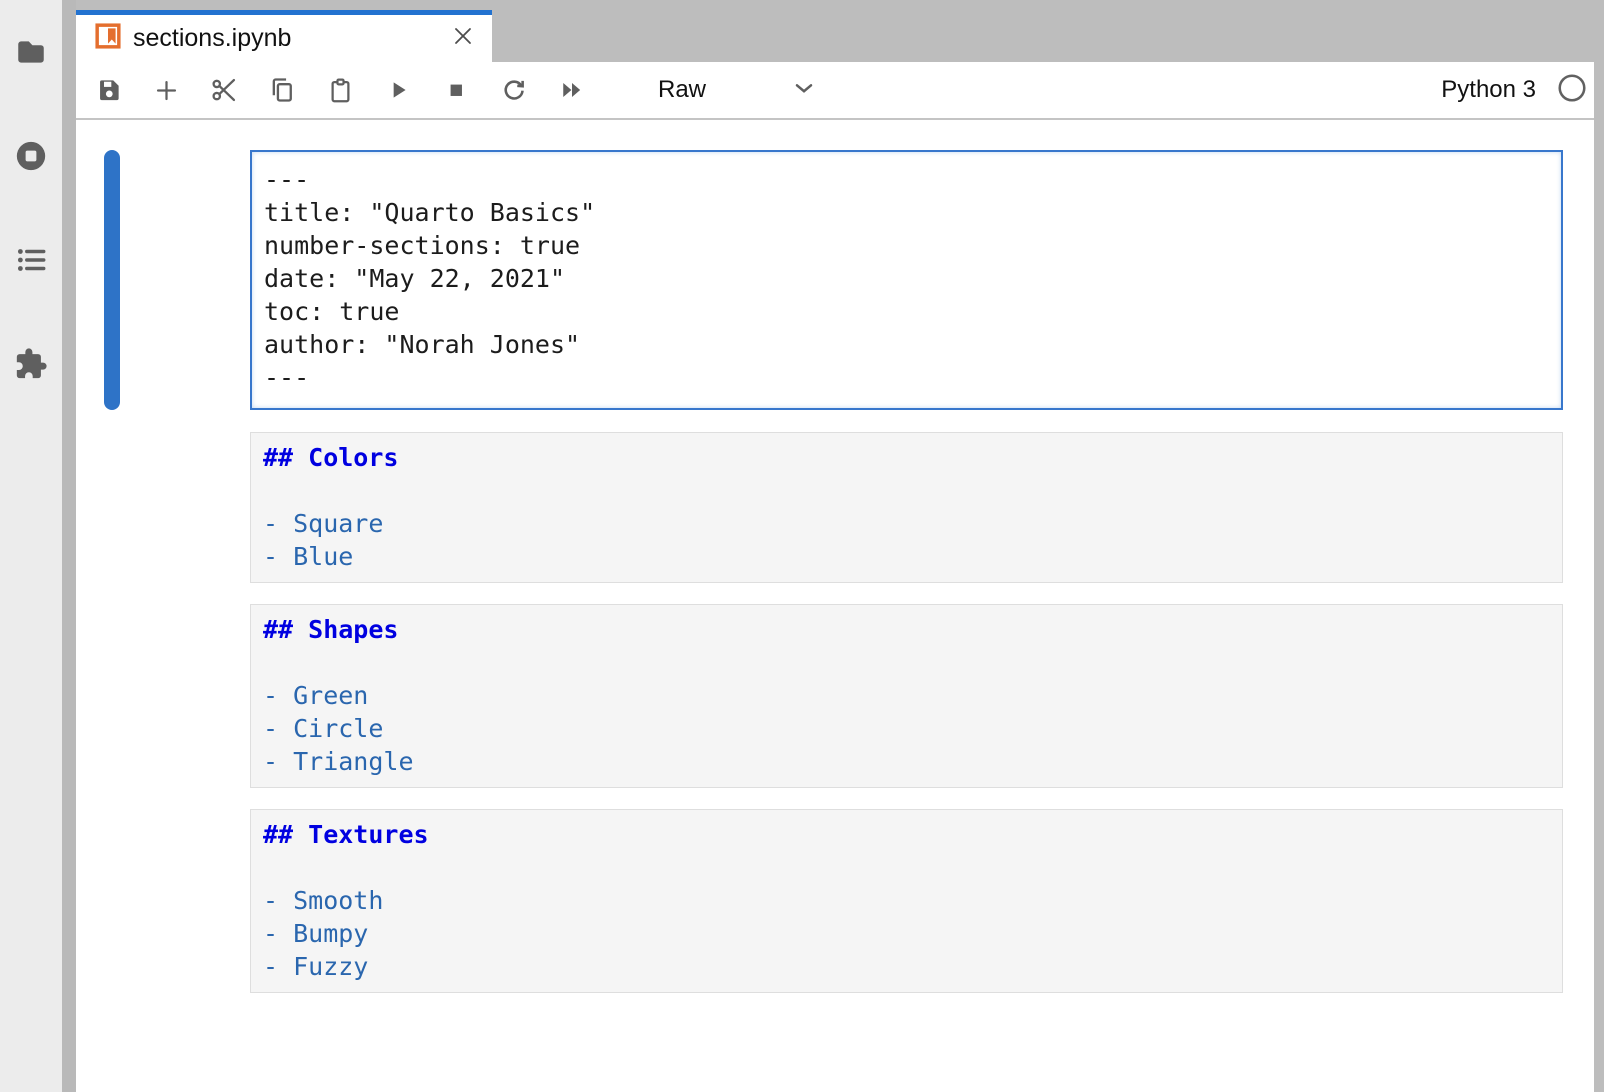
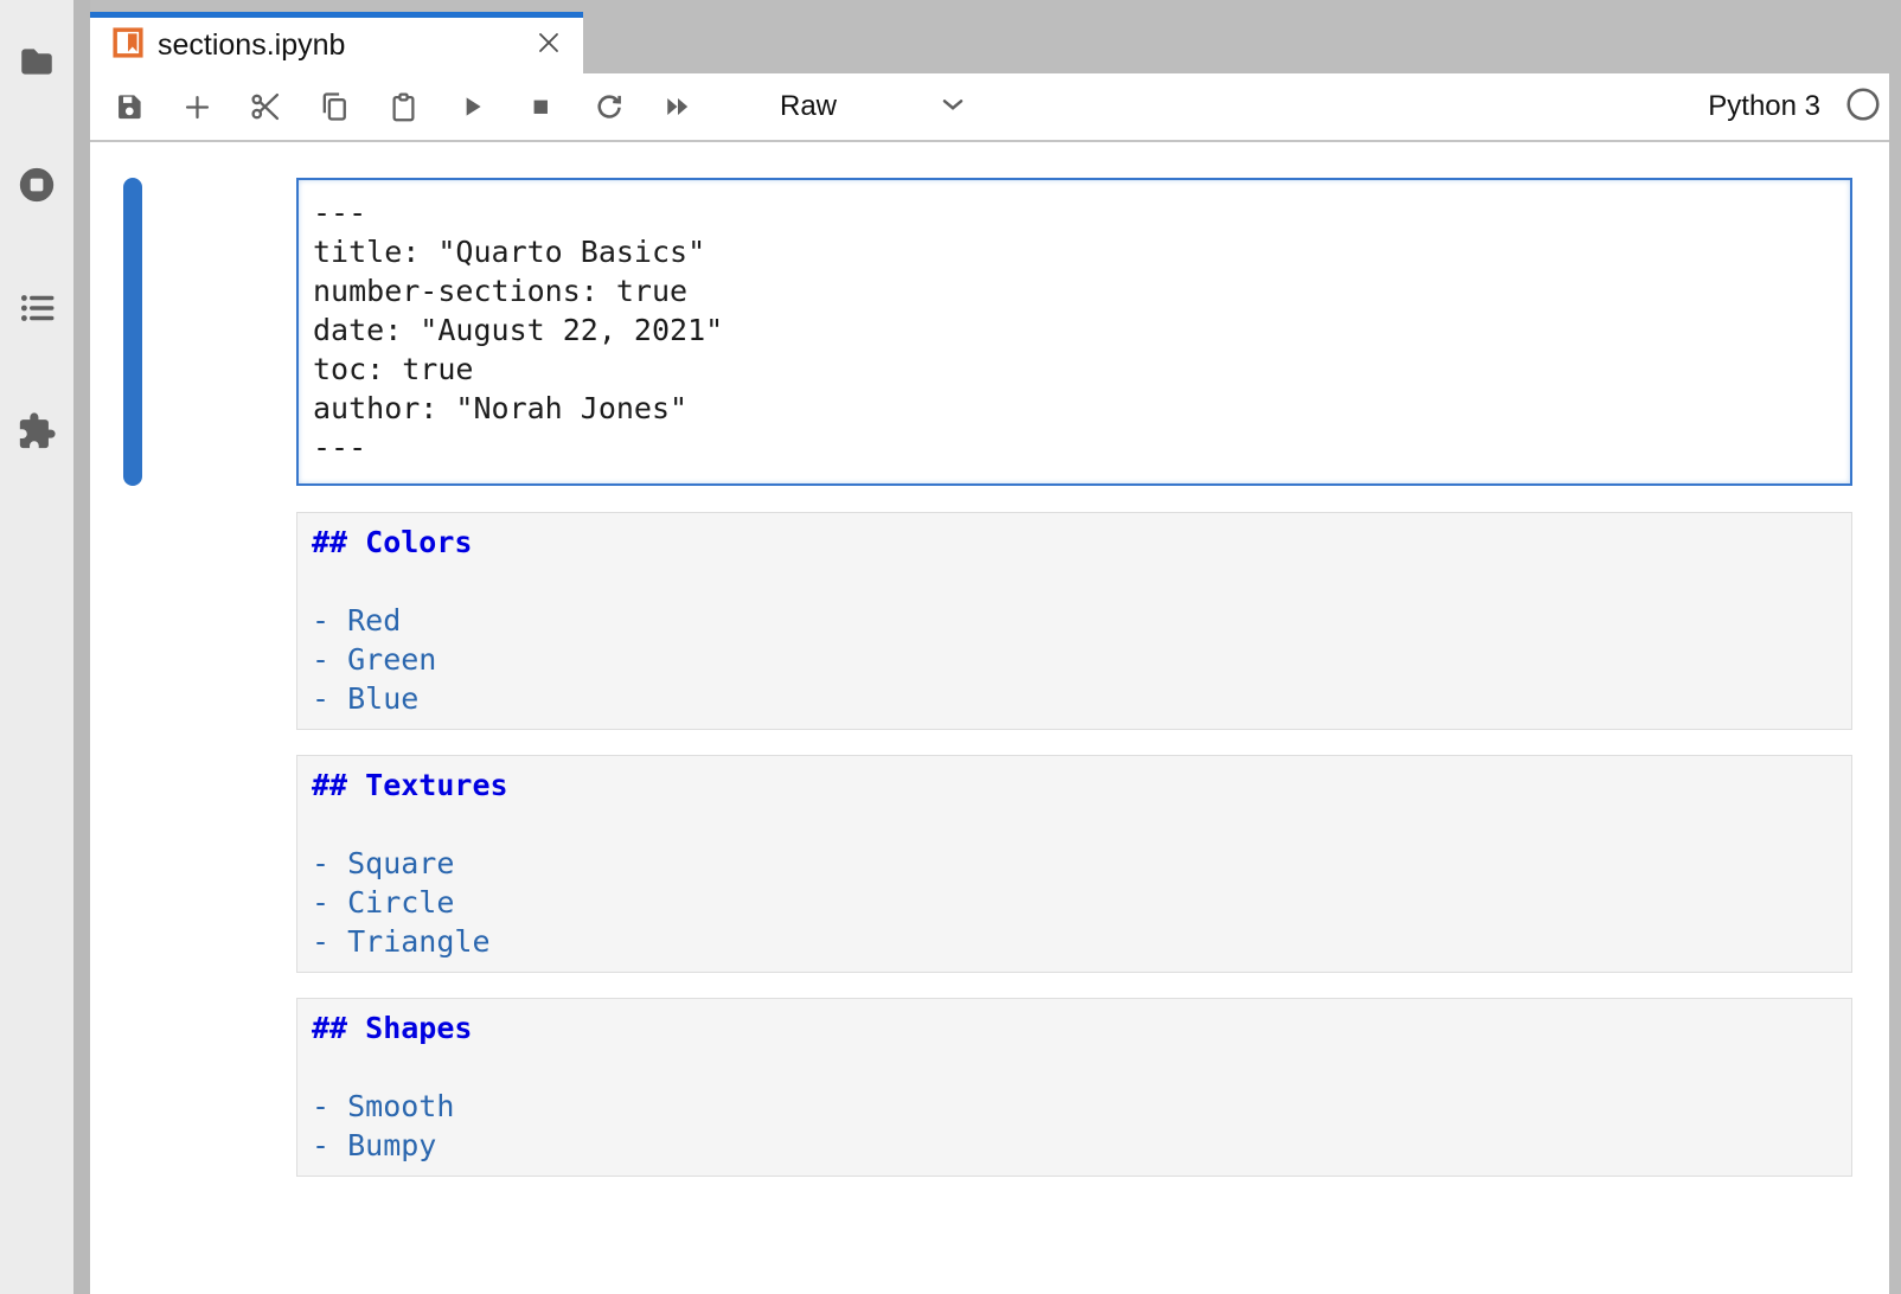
  sections.ipynb
  Raw
  Python 3
  ---
  title: "Quarto Basics"
  number-sections: true
- date: "May 22, 2021"
+ date: "August 22, 2021"
  toc: true
  author: "Norah Jones"
  ---
  ## Colors
+ - Red
- - Square
+ - Green
  - Blue
- ## Shapes
+ ## Textures
- - Green
+ - Square
  - Circle
  - Triangle
- ## Textures
+ ## Shapes
  - Smooth
  - Bumpy
- - Fuzzy
